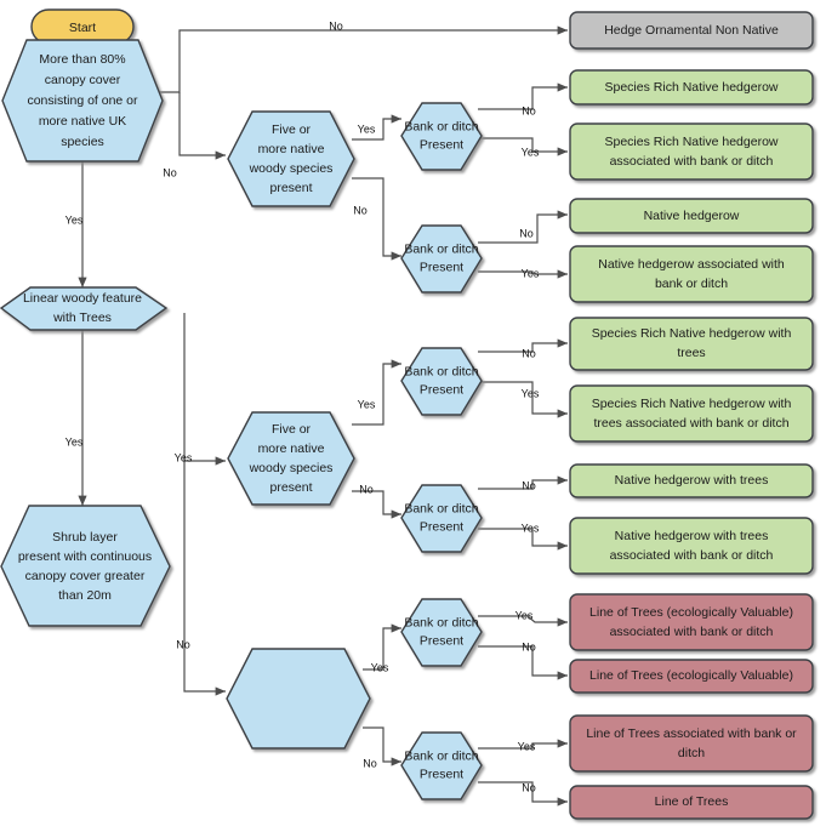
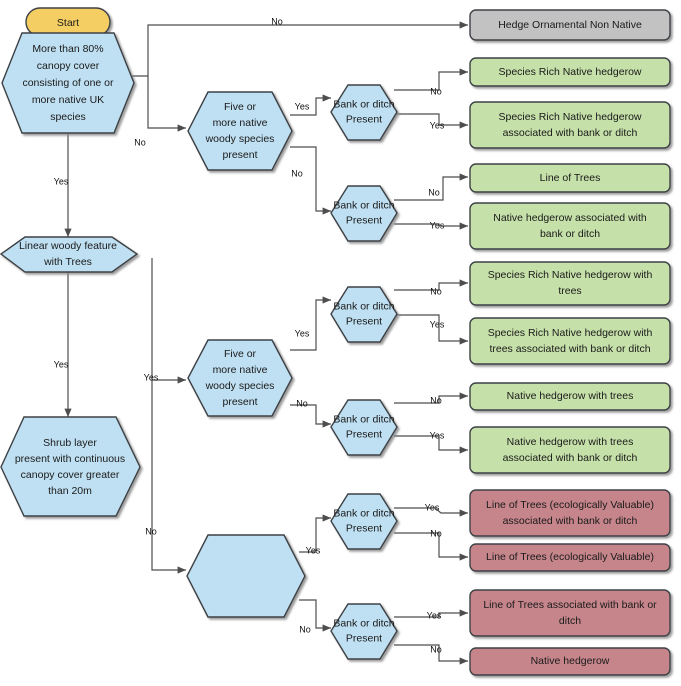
  No
  Yes
  No
  Yes
  Yes
  No
  Yes
  No
  Yes
  No
  Yes
  No
  No
  Yes
  No
  Yes
  No
  Yes
  No
  Yes
  Yes
  No
  Yes
  No
  Start
  More than 80%
  canopy cover
  consisting of one or
  more native UK
  species
  Linear woody feature
  with Trees
  Shrub layer
  present with continuous
  canopy cover greater
  than 20m
  Five or
  more native
  woody species
  present
  Five or
  more native
  woody species
  present
  Bank or ditch
  Present
  Bank or ditch
  Present
  Bank or ditch
  Present
  Bank or ditch
  Present
  Bank or ditch
  Present
  Bank or ditch
  Present
  Hedge Ornamental Non Native
  Species Rich Native hedgerow
  Species Rich Native hedgerow
  associated with bank or ditch
- Native hedgerow
+ Line of Trees
  Native hedgerow associated with
  bank or ditch
  Species Rich Native hedgerow with
  trees
  Species Rich Native hedgerow with
  trees associated with bank or ditch
  Native hedgerow with trees
  Native hedgerow with trees
  associated with bank or ditch
  Line of Trees (ecologically Valuable)
  associated with bank or ditch
  Line of Trees (ecologically Valuable)
  Line of Trees associated with bank or
  ditch
- Line of Trees
+ Native hedgerow
